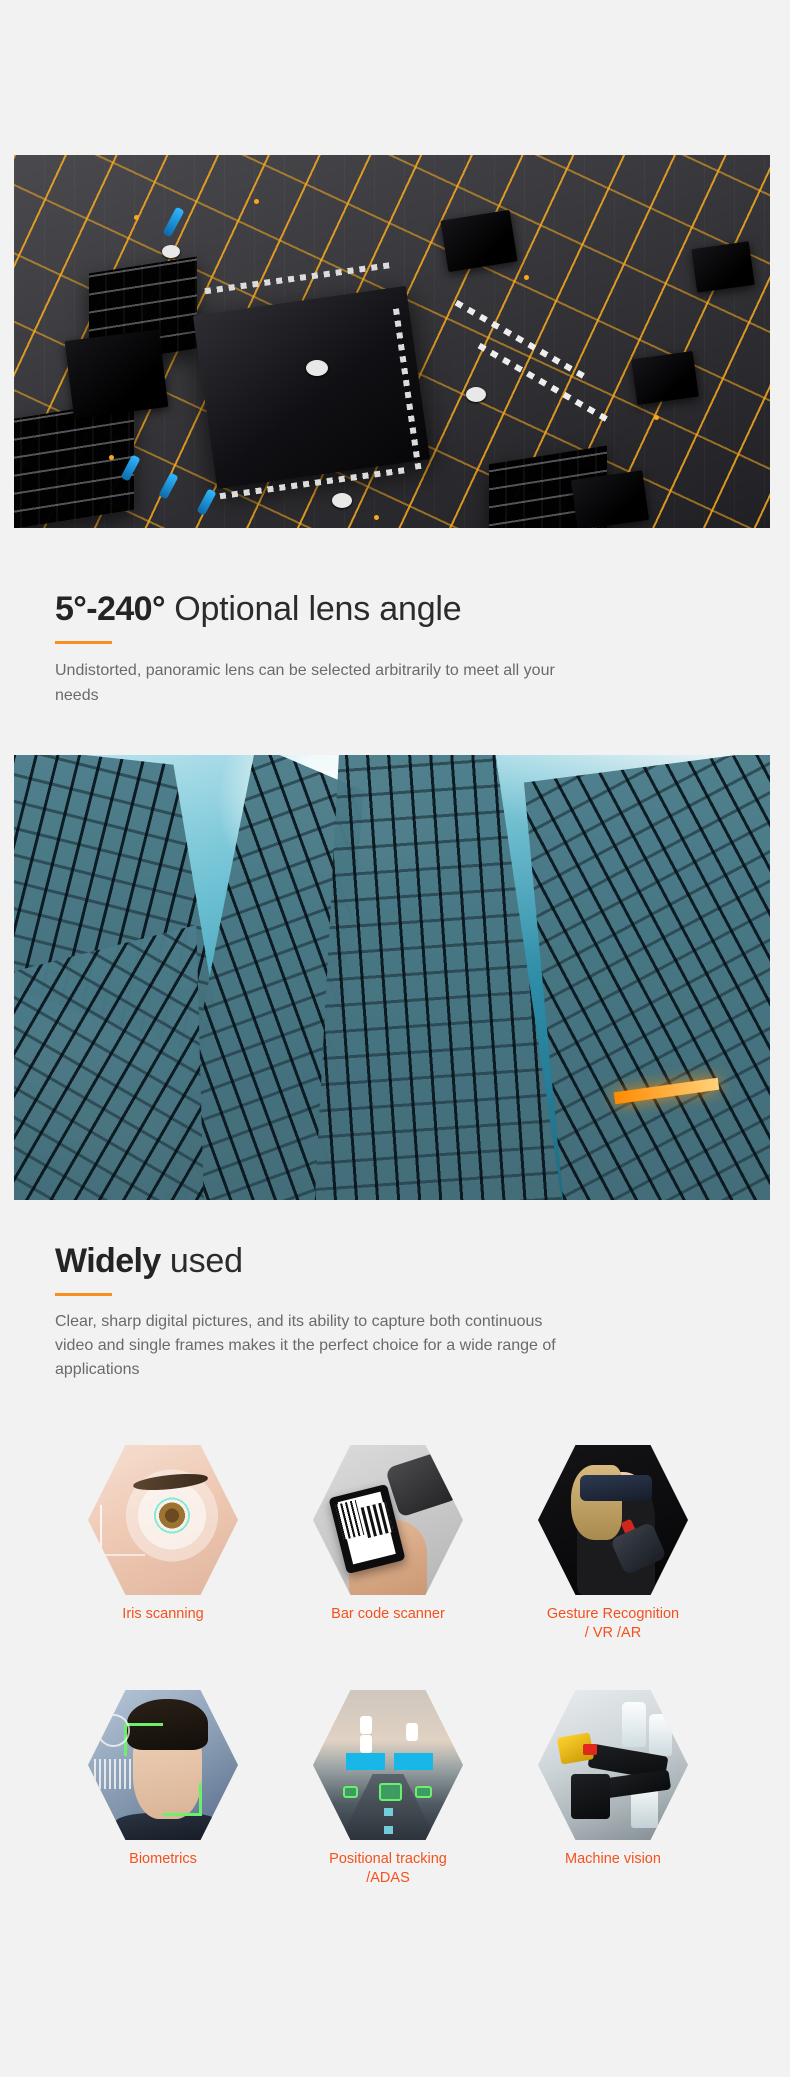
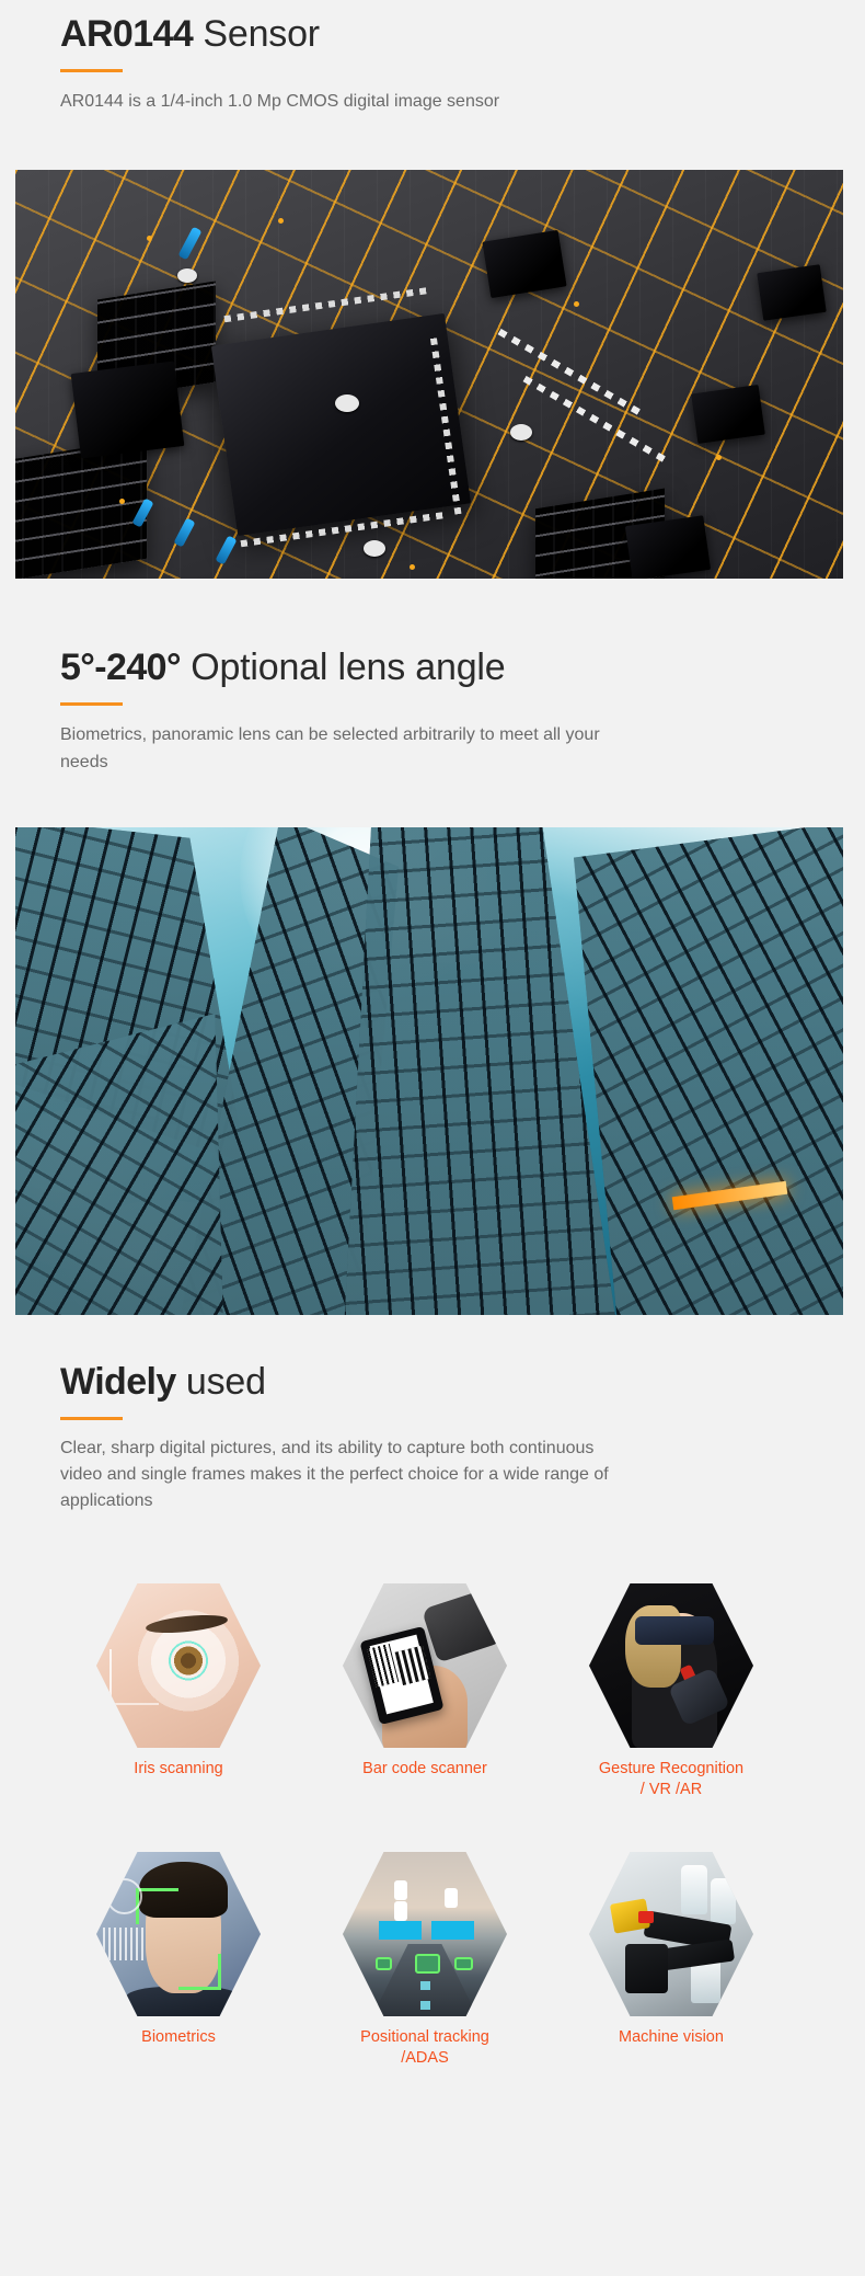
+ AR0144 Sensor
+ AR0144 is a 1/4-inch 1.0 Mp CMOS digital image sensor
  5°-240° Optional lens angle
- Undistorted, panoramic lens can be selected arbitrarily to meet all your needs
+ Biometrics, panoramic lens can be selected arbitrarily to meet all your needs
  Widely used
  Clear, sharp digital pictures, and its ability to capture both continuous video and single frames makes it the perfect choice for a wide range of applications
  Iris scanning
  Bar code scanner
  Gesture Recognition
  / VR /AR
  Biometrics
  Positional tracking /ADAS
  Machine vision
